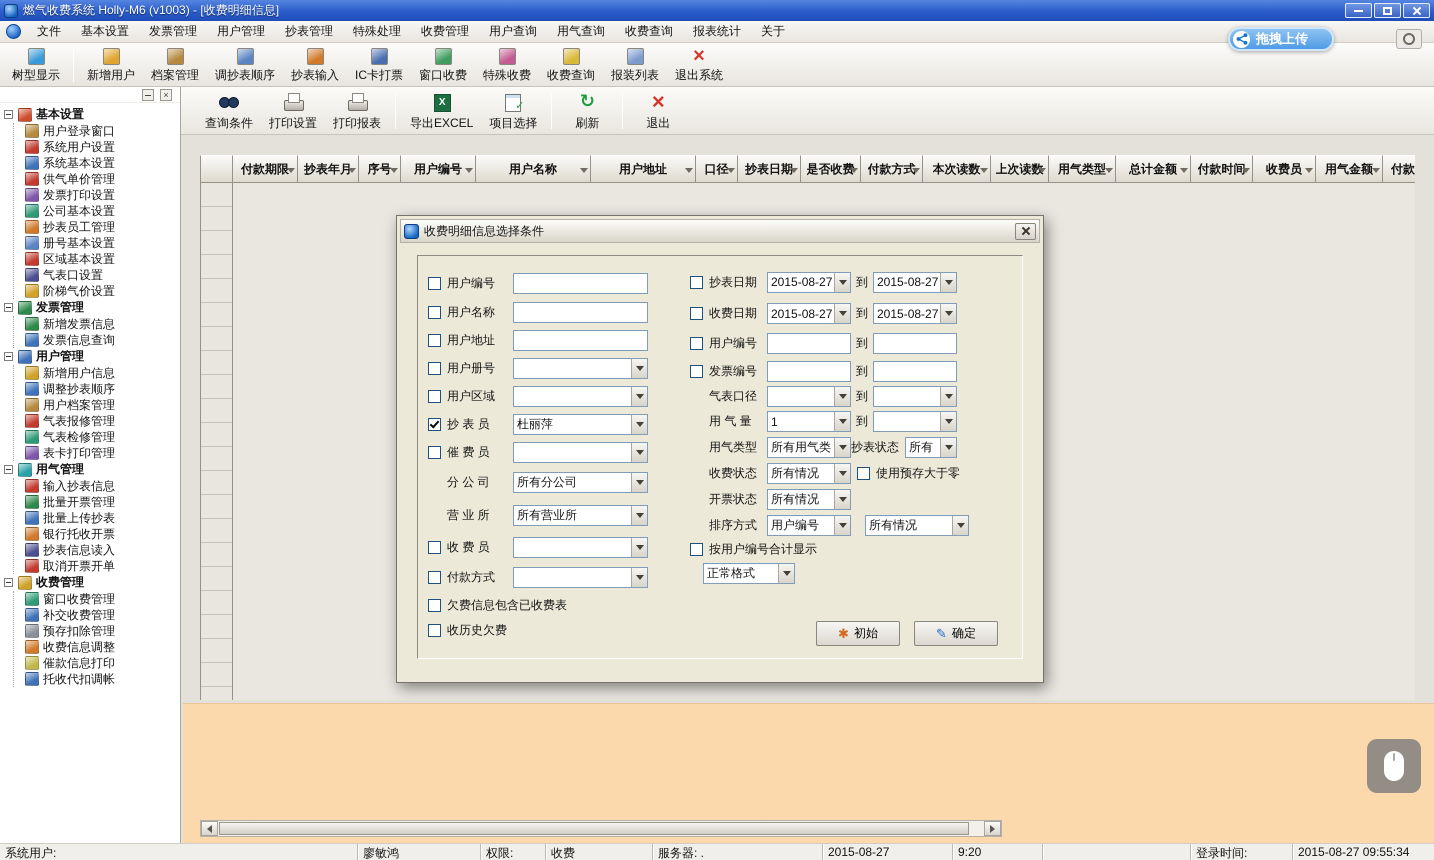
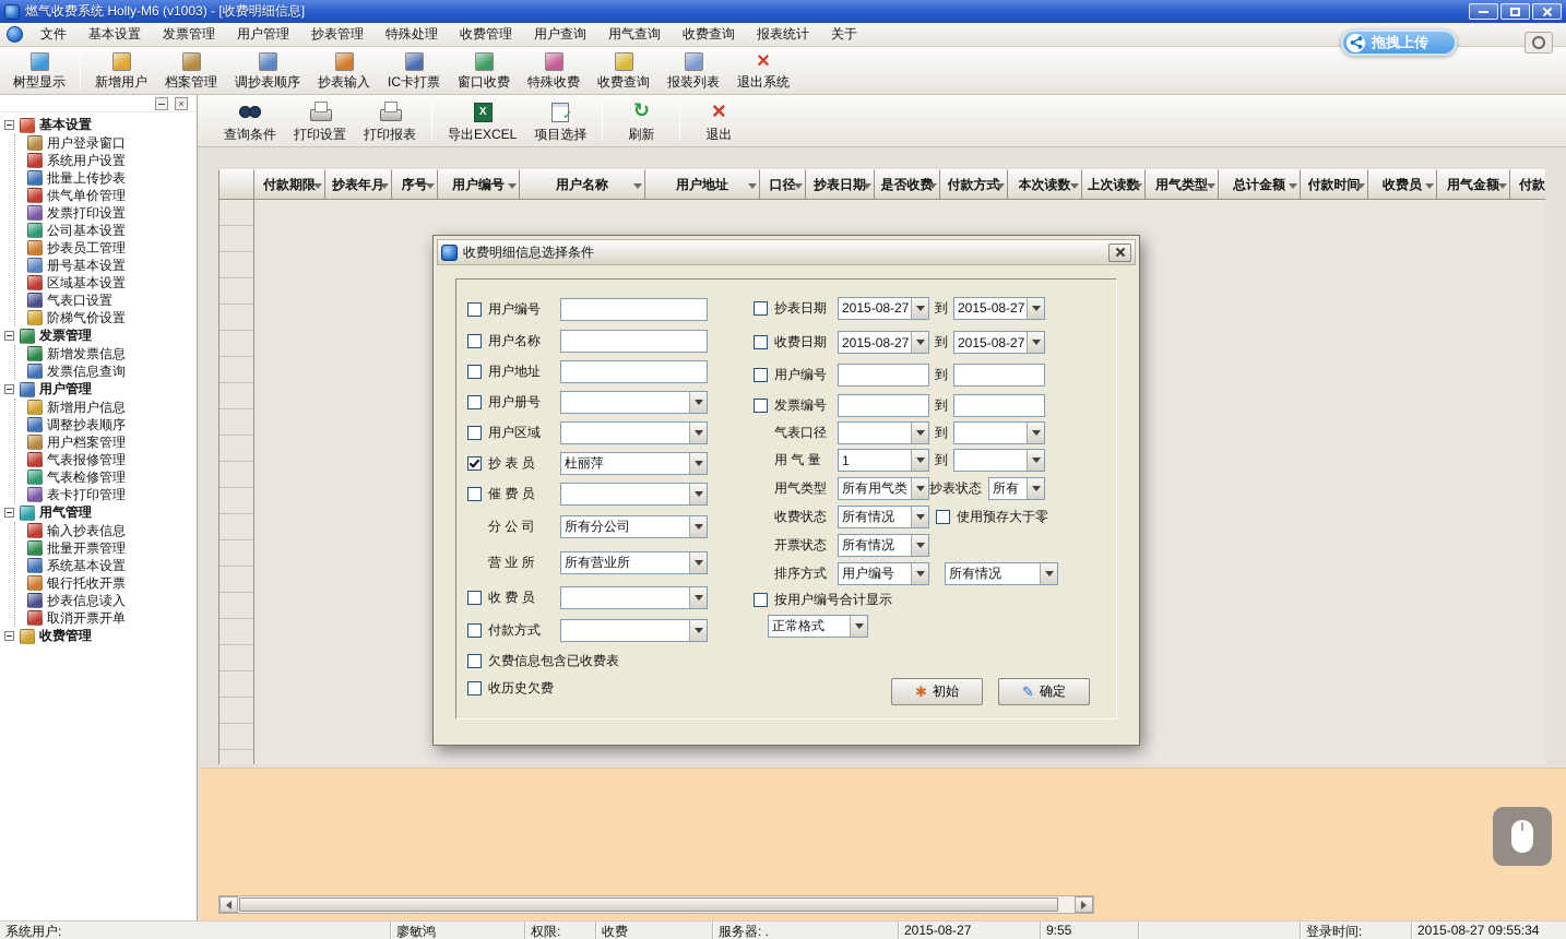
  燃气收费系统 Holly-M6 (v1003) - [收费明细信息]
  文件
  基本设置
  发票管理
  用户管理
  抄表管理
  特殊处理
  收费管理
  用户查询
  用气查询
  收费查询
  报表统计
  关于
  树型显示
  新增用户
  档案管理
  调抄表顺序
  抄表输入
  IC卡打票
  窗口收费
  特殊收费
  收费查询
  报装列表
  ×
  退出系统
  拖拽上传
  ×
  基本设置
  用户登录窗口
  系统用户设置
- 系统基本设置
+ 批量上传抄表
  供气单价管理
  发票打印设置
  公司基本设置
  抄表员工管理
  册号基本设置
  区域基本设置
  气表口设置
  阶梯气价设置
  发票管理
  新增发票信息
  发票信息查询
  用户管理
  新增用户信息
  调整抄表顺序
  用户档案管理
  气表报修管理
  气表检修管理
  表卡打印管理
  用气管理
  输入抄表信息
  批量开票管理
- 批量上传抄表
+ 系统基本设置
  银行托收开票
  抄表信息读入
  取消开票开单
  收费管理
- 窗口收费管理
- 补交收费管理
- 预存扣除管理
- 收费信息调整
- 催款信息打印
- 托收代扣调帐
  查询条件
  打印设置
  打印报表
  导出EXCEL
  项目选择
  刷新
  退出
  付款期限
  抄表年月
  序号
  用户编号
  用户名称
  用户地址
  口径
  抄表日期
  是否收费
  付款方式
  本次读数
  上次读数
  用气类型
  总计金额
  付款时间
  收费员
  用气金额
  收费明细信息选择条件
  用户编号
  用户名称
  用户地址
  用户册号
  用户区域
  抄 表 员
  杜丽萍
  催 费 员
  分 公 司
  所有分公司
  营 业 所
  所有营业所
  收 费 员
  付款方式
  欠费信息包含已收费表
  收历史欠费
  抄表日期
  2015-08-27
  到
  2015-08-27
  收费日期
  2015-08-27
  到
  2015-08-27
  用户编号
  到
  发票编号
  到
  气表口径
  到
  用 气 量
  1
  到
  用气类型
  所有用气类
  抄表状态
  所有
  收费状态
  所有情况
  使用预存大于零
  开票状态
  所有情况
  排序方式
  用户编号
  所有情况
  按用户编号合计显示
  正常格式
  ✱
  初始
  ✎
  确定
  系统用户:
  廖敏鸿
  权限:
  收费
  服务器: .
  2015-08-27
- 9:20
+ 9:55
  登录时间:
  2015-08-27 09:55:34
